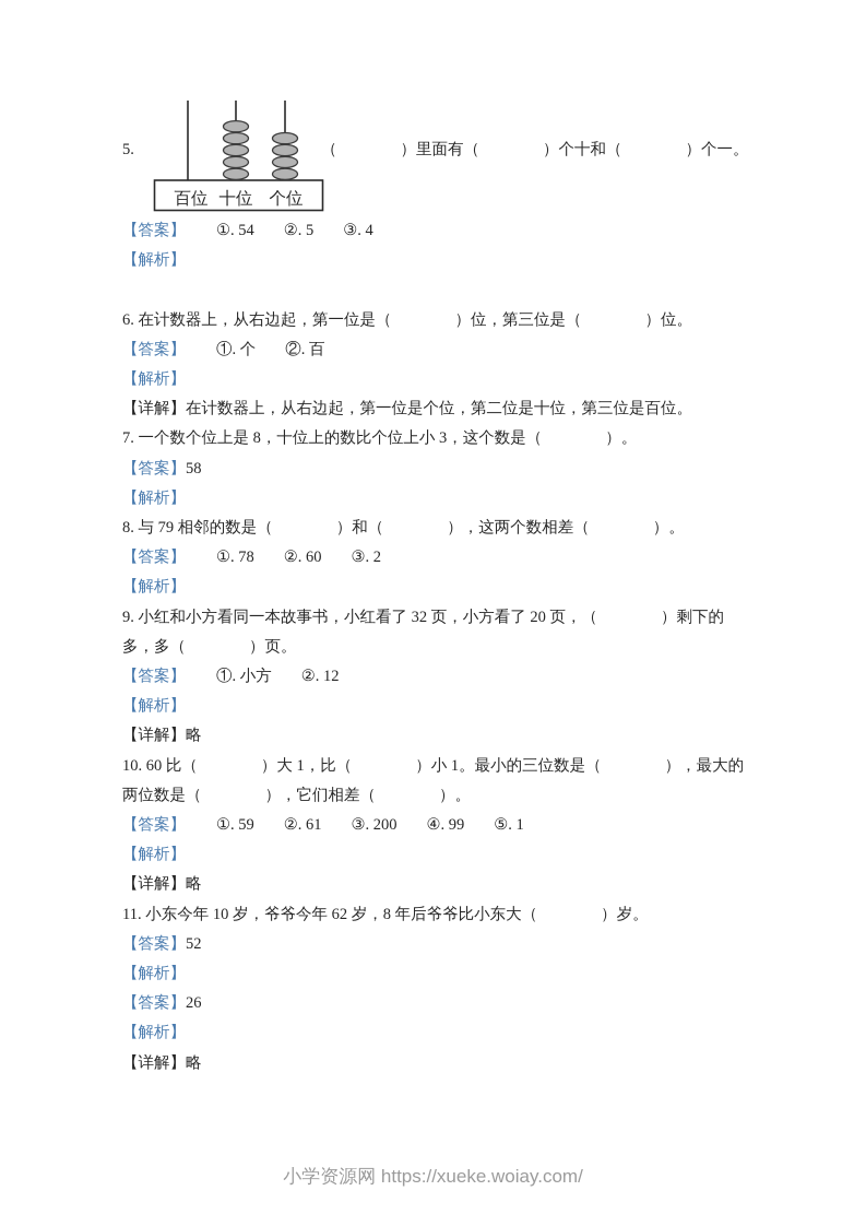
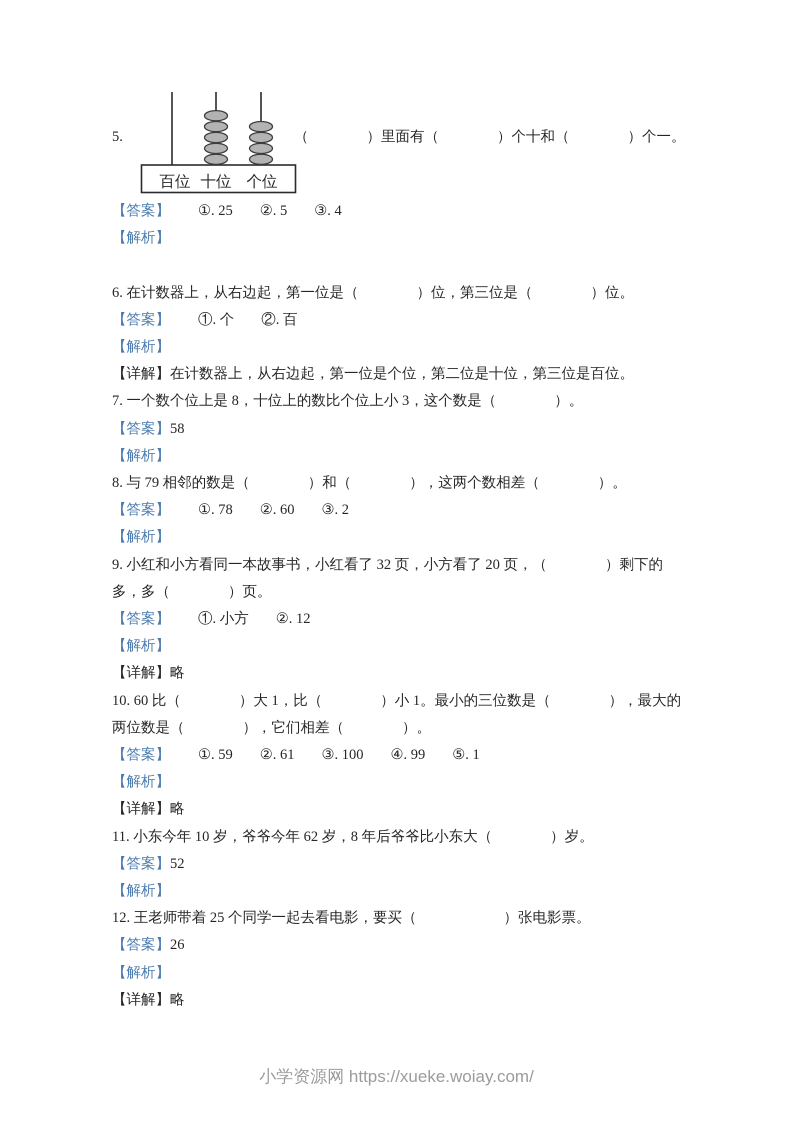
  百位
  十位
  个位
  5.
  （ ）里面有（ ）个十和（ ）个一。
- 【答案】 ①. 54 ②. 5 ③. 4
+ 【答案】 ①. 25 ②. 5 ③. 4
  【解析】
  6. 在计数器上，从右边起，第一位是（ ）位，第三位是（ ）位。
  【答案】 ①. 个 ②. 百
  【解析】
  【详解】在计数器上，从右边起，第一位是个位，第二位是十位，第三位是百位。
  7. 一个数个位上是 8，十位上的数比个位上小 3，这个数是（ ）。
  【答案】58
  【解析】
  8. 与 79 相邻的数是（ ）和（ ），这两个数相差（ ）。
  【答案】 ①. 78 ②. 60 ③. 2
  【解析】
  9. 小红和小方看同一本故事书，小红看了 32 页，小方看了 20 页，（ ）剩下的多，多（ ）页。
  【答案】 ①. 小方 ②. 12
  【解析】
  【详解】略
  10. 60 比（ ）大 1，比（ ）小 1。最小的三位数是（ ），最大的两位数是（ ），它们相差（ ）。
- 【答案】 ①. 59 ②. 61 ③. 200 ④. 99 ⑤. 1
+ 【答案】 ①. 59 ②. 61 ③. 100 ④. 99 ⑤. 1
  【解析】
  【详解】略
  11. 小东今年 10 岁，爷爷今年 62 岁，8 年后爷爷比小东大（ ）岁。
  【答案】52
  【解析】
+ 12. 王老师带着 25 个同学一起去看电影，要买（ ）张电影票。
  【答案】26
  【解析】
  【详解】略
  小学资源网 https://xueke.woiay.com/
